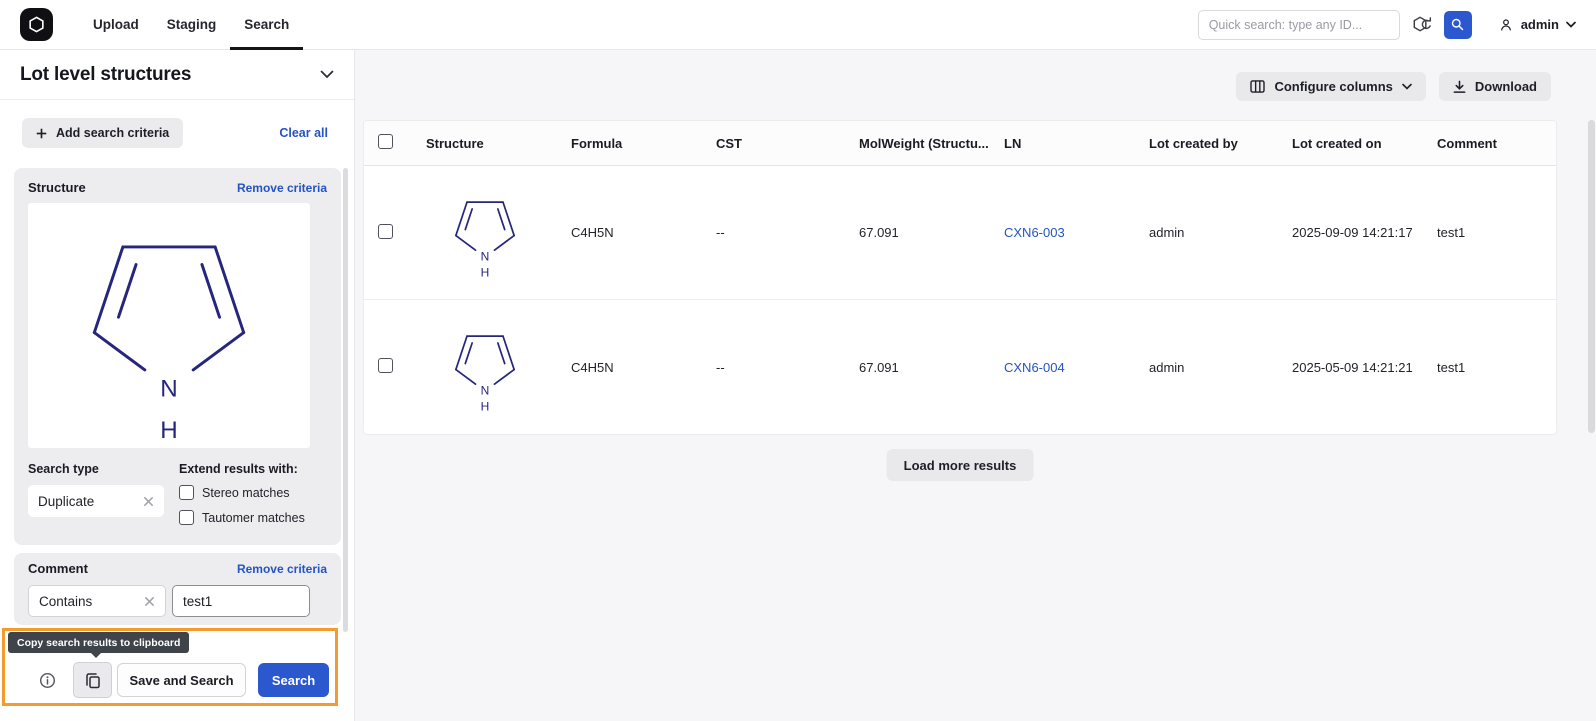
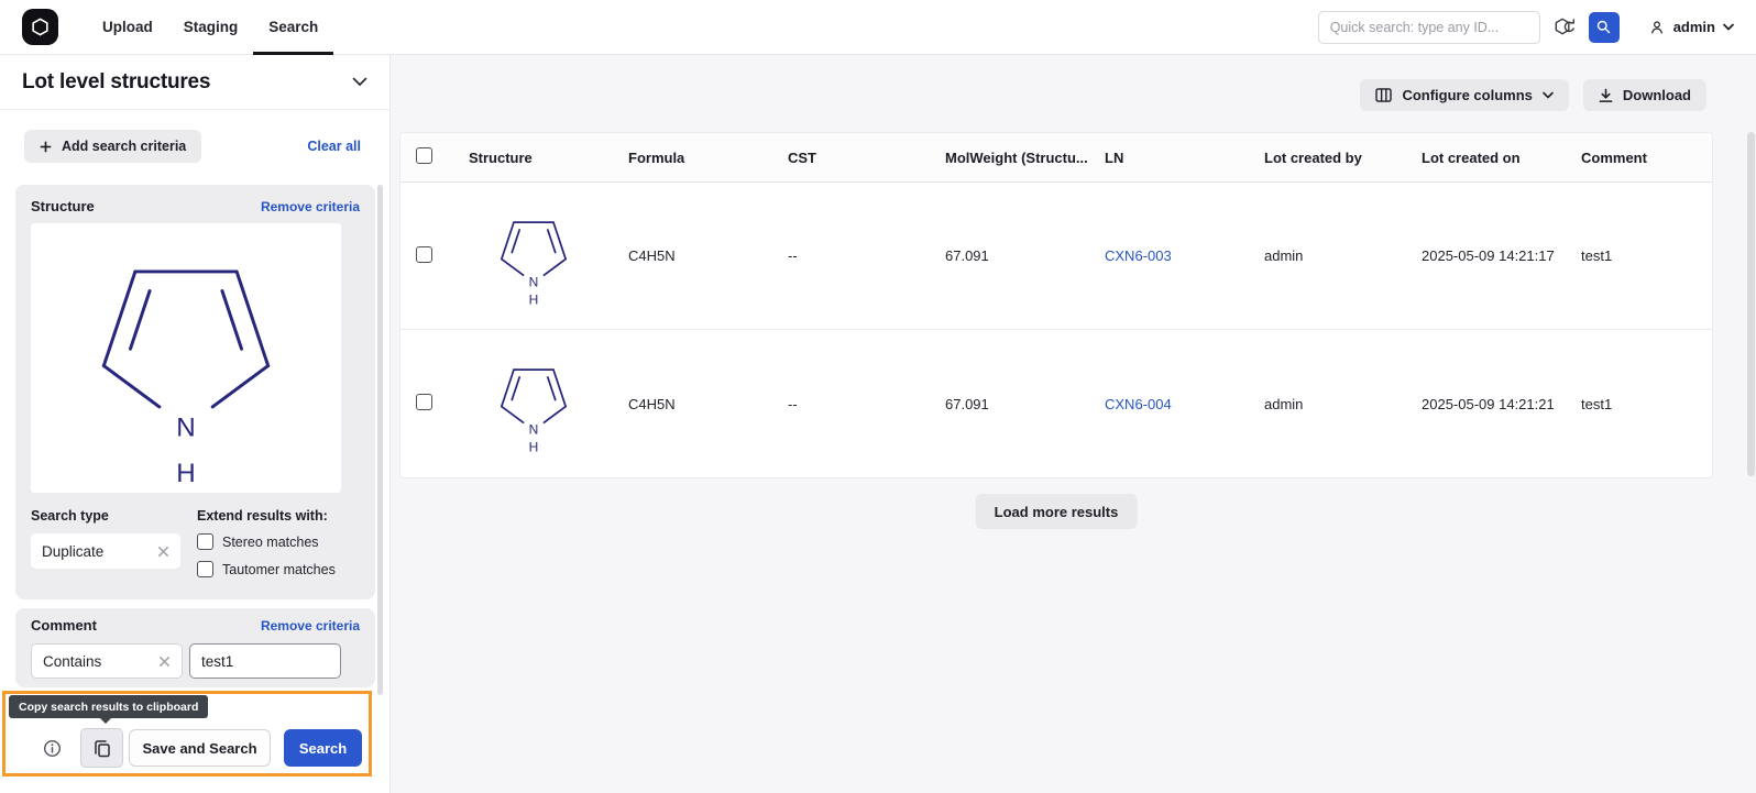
  Upload
  Staging
  Search
  Quick search: type any ID...
  admin
  Lot level structures
  Add search criteria
  Clear all
  Structure
  Remove criteria
  Search type
  Duplicate
  Extend results with:
  Stereo matches
  Tautomer matches
  Comment
  Remove criteria
  Contains
  test1
  Copy search results to clipboard
  Save and Search
  Search
  Configure columns
  Download
  Structure
  Formula
  CST
  MolWeight (Structu...
  LN
  Lot created by
  Lot created on
  Comment
  C4H5N
  --
  67.091
  CXN6-003
  admin
- 2025-09-09 14:21:17
+ 2025-05-09 14:21:17
  test1
  C4H5N
  --
  67.091
  CXN6-004
  admin
  2025-05-09 14:21:21
  test1
  Load more results
